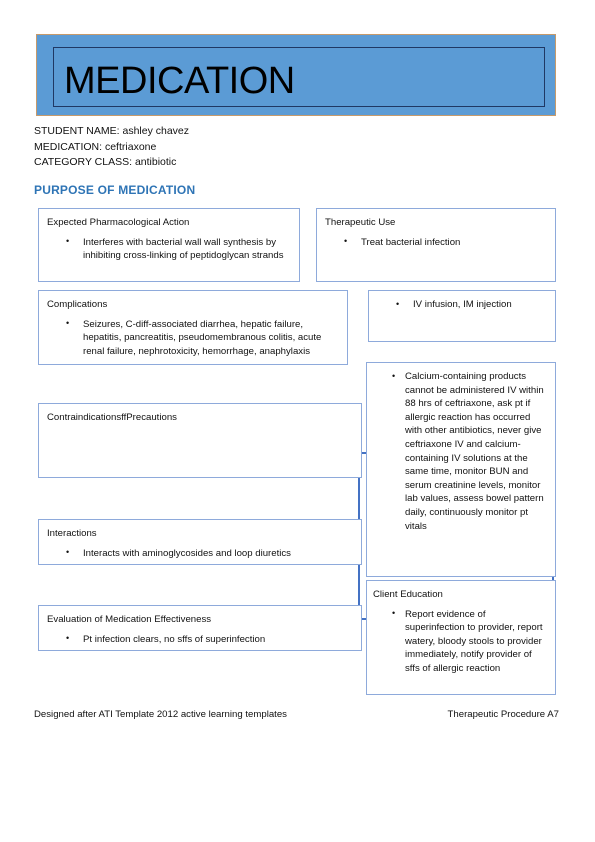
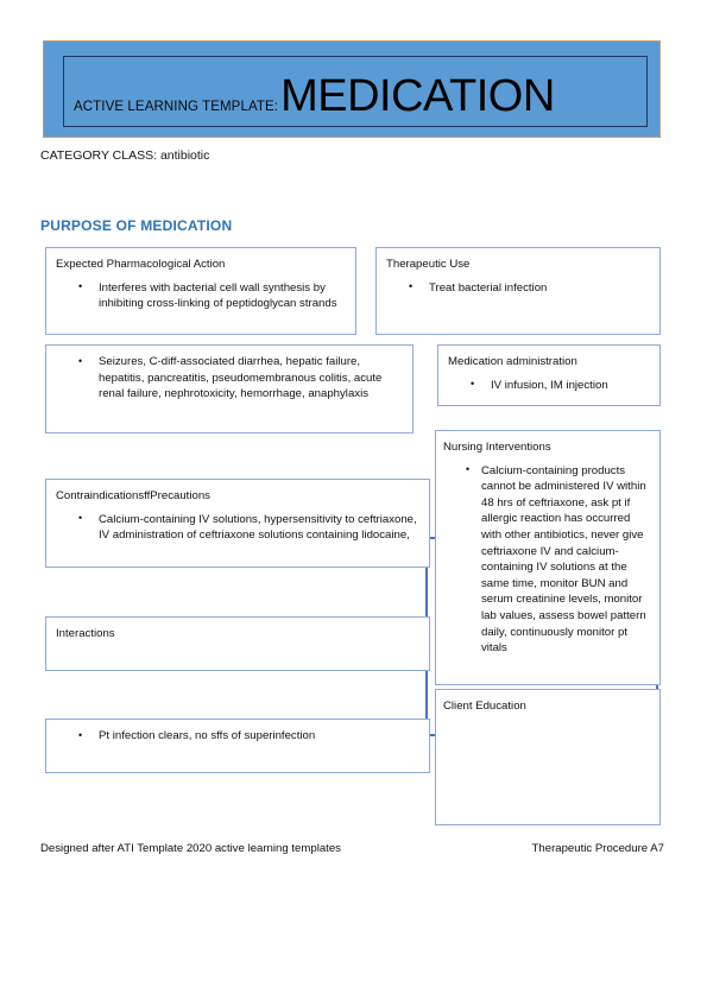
+ ACTIVE LEARNING TEMPLATE:
  MEDICATION
- STUDENT NAME: ashley chavez
- MEDICATION: ceftriaxone
  CATEGORY CLASS: antibiotic
  PURPOSE OF MEDICATION
  Expected Pharmacological Action
- Interferes with bacterial wall wall synthesis by inhibiting cross-linking of peptidoglycan strands
+ Interferes with bacterial cell wall synthesis by inhibiting cross-linking of peptidoglycan strands
  Therapeutic Use
  Treat bacterial infection
- Complications
  Seizures, C-diff-associated diarrhea, hepatic failure, hepatitis, pancreatitis, pseudomembranous colitis, acute renal failure, nephrotoxicity, hemorrhage, anaphylaxis
+ Medication administration
  IV infusion, IM injection
  ContraindicationsffPrecautions
+ Calcium-containing IV solutions, hypersensitivity to ceftriaxone, IV administration of ceftriaxone solutions containing lidocaine,
+ Nursing Interventions
- Calcium-containing products cannot be administered IV within 88 hrs of ceftriaxone, ask pt if allergic reaction has occurred with other antibiotics, never give ceftriaxone IV and calcium-containing IV solutions at the same time, monitor BUN and serum creatinine levels, monitor lab values, assess bowel pattern daily, continuously monitor pt vitals
+ Calcium-containing products cannot be administered IV within 48 hrs of ceftriaxone, ask pt if allergic reaction has occurred with other antibiotics, never give ceftriaxone IV and calcium-containing IV solutions at the same time, monitor BUN and serum creatinine levels, monitor lab values, assess bowel pattern daily, continuously monitor pt vitals
  Interactions
- Interacts with aminoglycosides and loop diuretics
  Client Education
- Report evidence of superinfection to provider, report watery, bloody stools to provider immediately, notify provider of sffs of allergic reaction
- Evaluation of Medication Effectiveness
  Pt infection clears, no sffs of superinfection
- Designed after ATI Template 2012 active learning templates
+ Designed after ATI Template 2020 active learning templates
  Therapeutic Procedure A7
